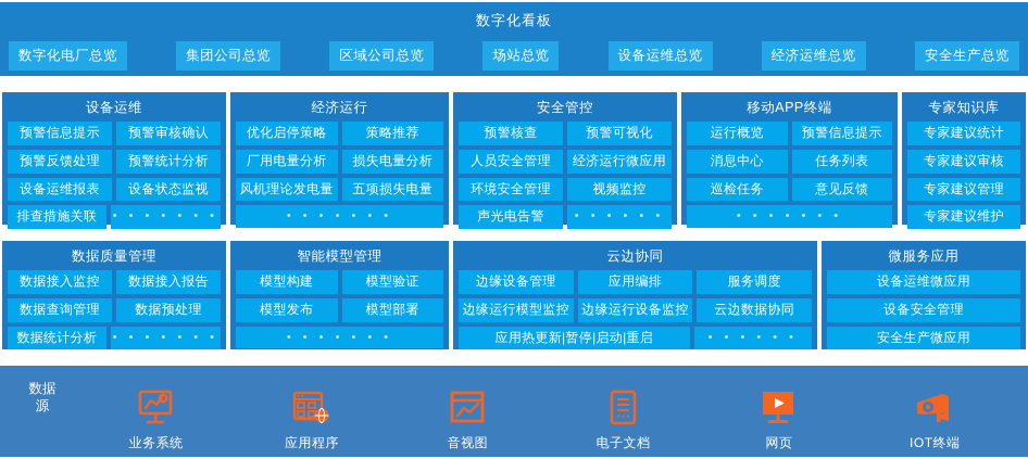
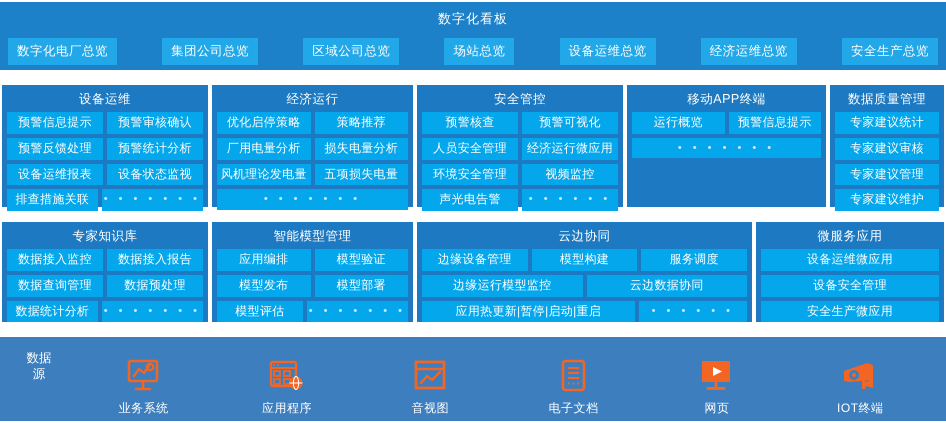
  数字化看板
  数字化电厂总览
  集团公司总览
  区域公司总览
  场站总览
  设备运维总览
  经济运维总览
  安全生产总览
  设备运维
  预警信息提示
  预警审核确认
  预警反馈处理
  预警统计分析
  设备运维报表
  设备状态监视
  排查措施关联
  • • • • • • •
  经济运行
  优化启停策略
  策略推荐
  厂用电量分析
  损失电量分析
  风机理论发电量
  五项损失电量
  • • • • • • •
  安全管控
  预警核查
  预警可视化
  人员安全管理
  经济运行微应用
  环境安全管理
  视频监控
  声光电告警
  • • • • • •
  移动APP终端
  运行概览
  预警信息提示
- 消息中心
- 任务列表
- 巡检任务
- 意见反馈
  • • • • • • •
- 专家知识库
+ 数据质量管理
  专家建议统计
  专家建议审核
  专家建议管理
  专家建议维护
- 数据质量管理
+ 专家知识库
  数据接入监控
  数据接入报告
  数据查询管理
  数据预处理
  数据统计分析
  • • • • • • •
  智能模型管理
- 模型构建
+ 应用编排
  模型验证
  模型发布
  模型部署
+ 模型评估
  • • • • • • •
  云边协同
  边缘设备管理
- 应用编排
+ 模型构建
  服务调度
  边缘运行模型监控
- 边缘运行设备监控
  云边数据协同
  应用热更新|暂停|启动|重启
  • • • • • •
  微服务应用
  设备运维微应用
  设备安全管理
  安全生产微应用
  数据源
  业务系统
  应用程序
  音视图
  电子文档
  网页
  IOT终端
